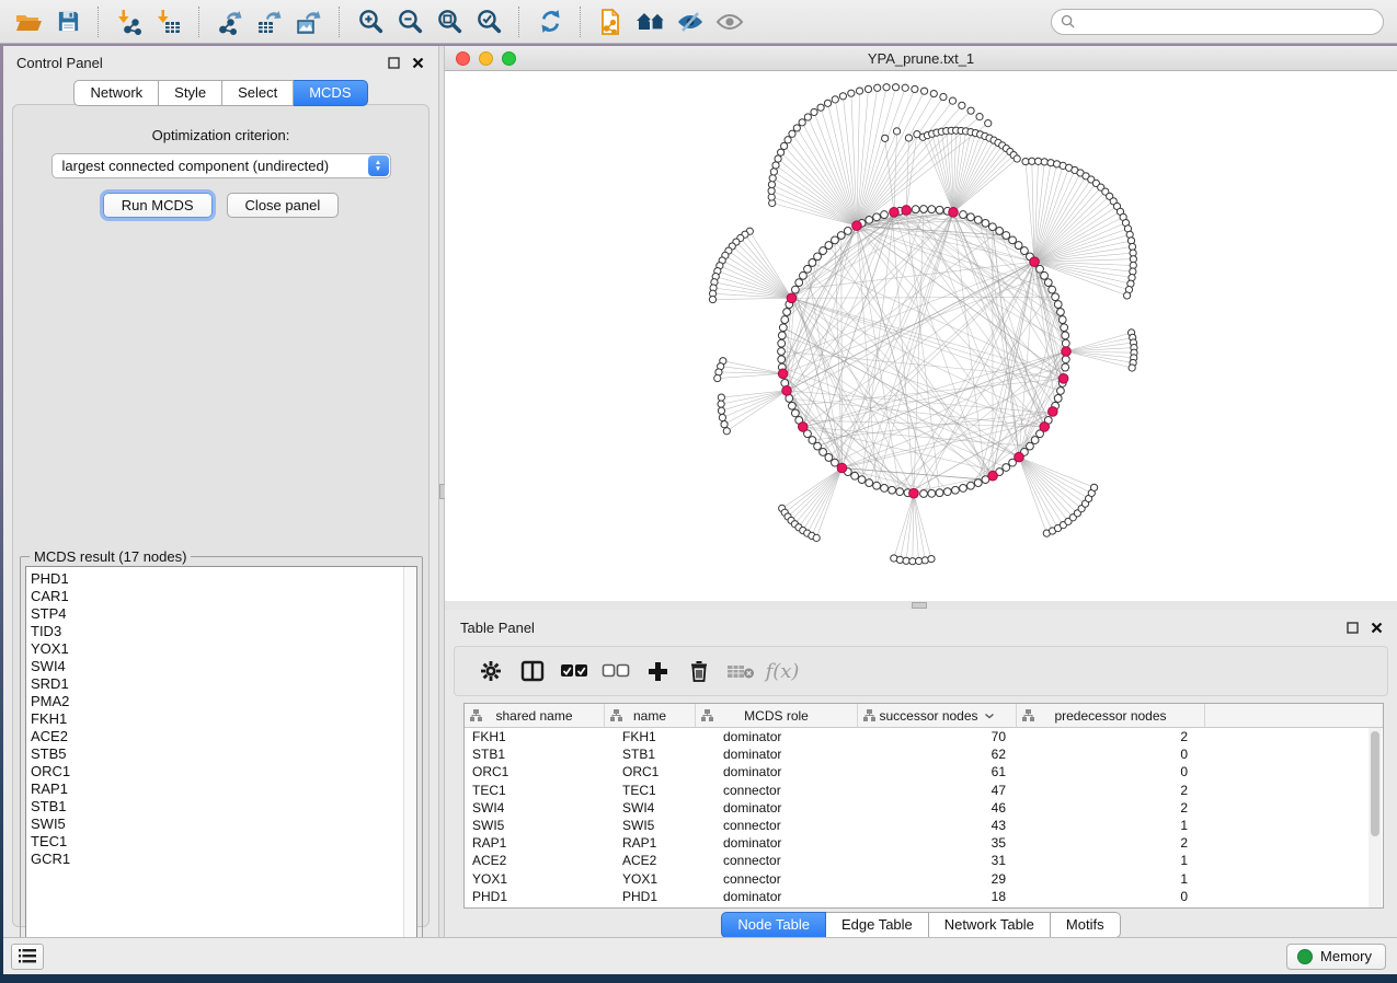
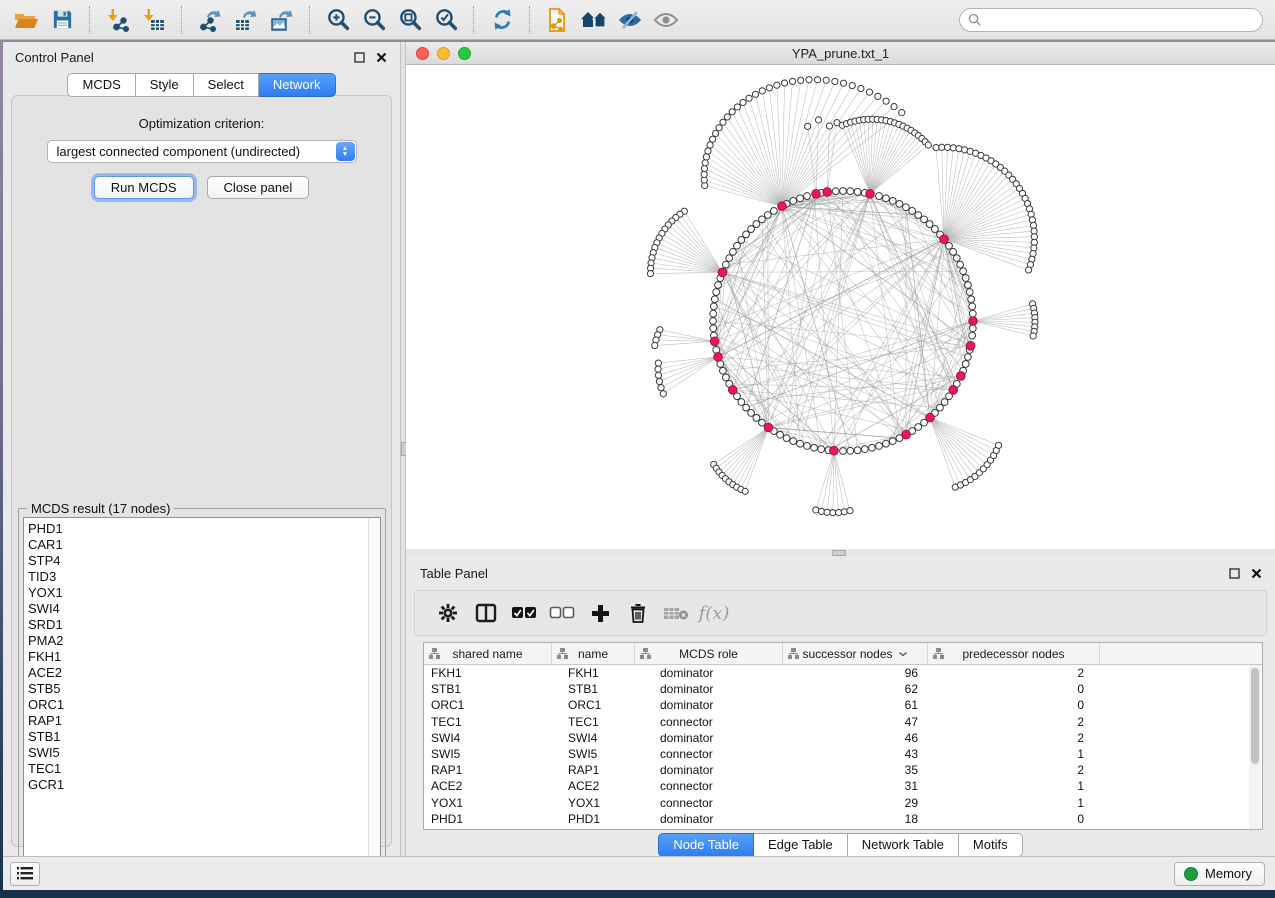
  Control Panel
- Network
+ MCDS
  Style
  Select
- MCDS
+ Network
  Optimization criterion:
  largest connected component (undirected)
  Run MCDS
  Close panel
  MCDS result (17 nodes)
  PHD1
  CAR1
  STP4
  TID3
  YOX1
  SWI4
  SRD1
  PMA2
  FKH1
  ACE2
  STB5
  ORC1
  RAP1
  STB1
  SWI5
  TEC1
  GCR1
  YPA_prune.txt_1
  Table Panel
  f(x)
  shared name
  name
  MCDS role
  successor nodes
  predecessor nodes
  FKH1
  FKH1
  dominator
- 70
+ 96
  2
  STB1
  STB1
  dominator
  62
  0
  ORC1
  ORC1
  dominator
  61
  0
  TEC1
  TEC1
  connector
  47
  2
  SWI4
  SWI4
  dominator
  46
  2
  SWI5
  SWI5
  connector
  43
  1
  RAP1
  RAP1
  dominator
  35
  2
  ACE2
  ACE2
  connector
  31
  1
  YOX1
  YOX1
  connector
  29
  1
  PHD1
  PHD1
  dominator
  18
  0
  Node Table
  Edge Table
  Network Table
  Motifs
  Memory
